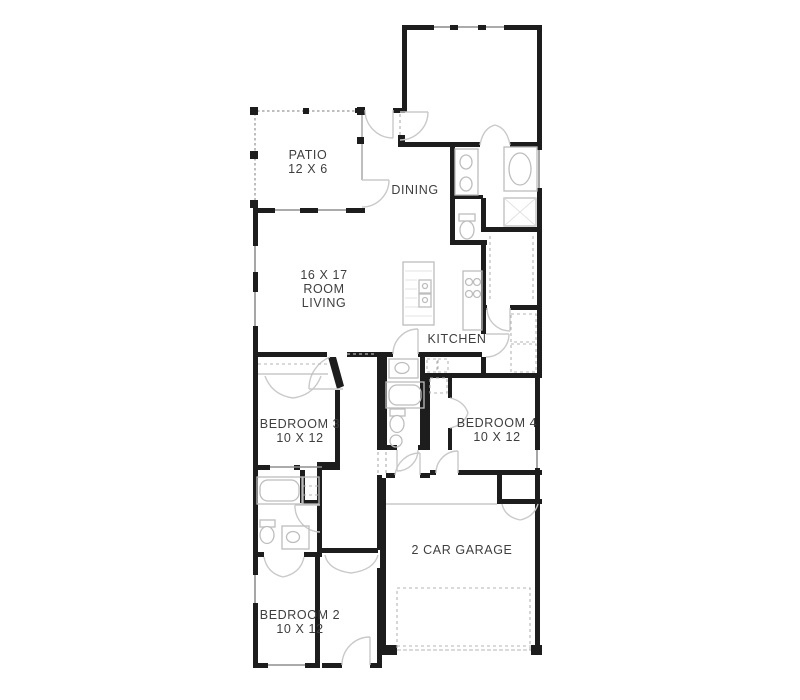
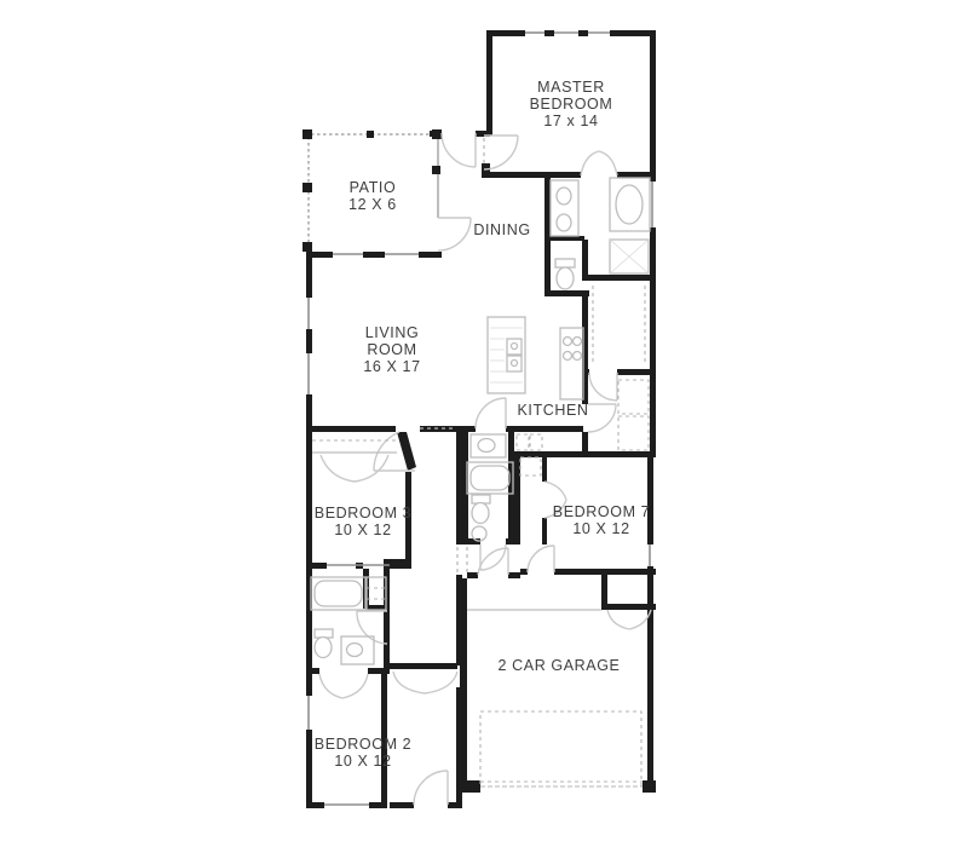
+ MASTER
+ BEDROOM
+ 17 x 14
  PATIO
  12 X 6
  DINING
- 16 X 17
+ LIVING
  ROOM
- LIVING
+ 16 X 17
  KITCHEN
  BEDROOM 3
  10 X 12
- BEDROOM 4
+ BEDROOM 7
  10 X 12
  2 CAR GARAGE
  BEDROOM 2
  10 X 12
